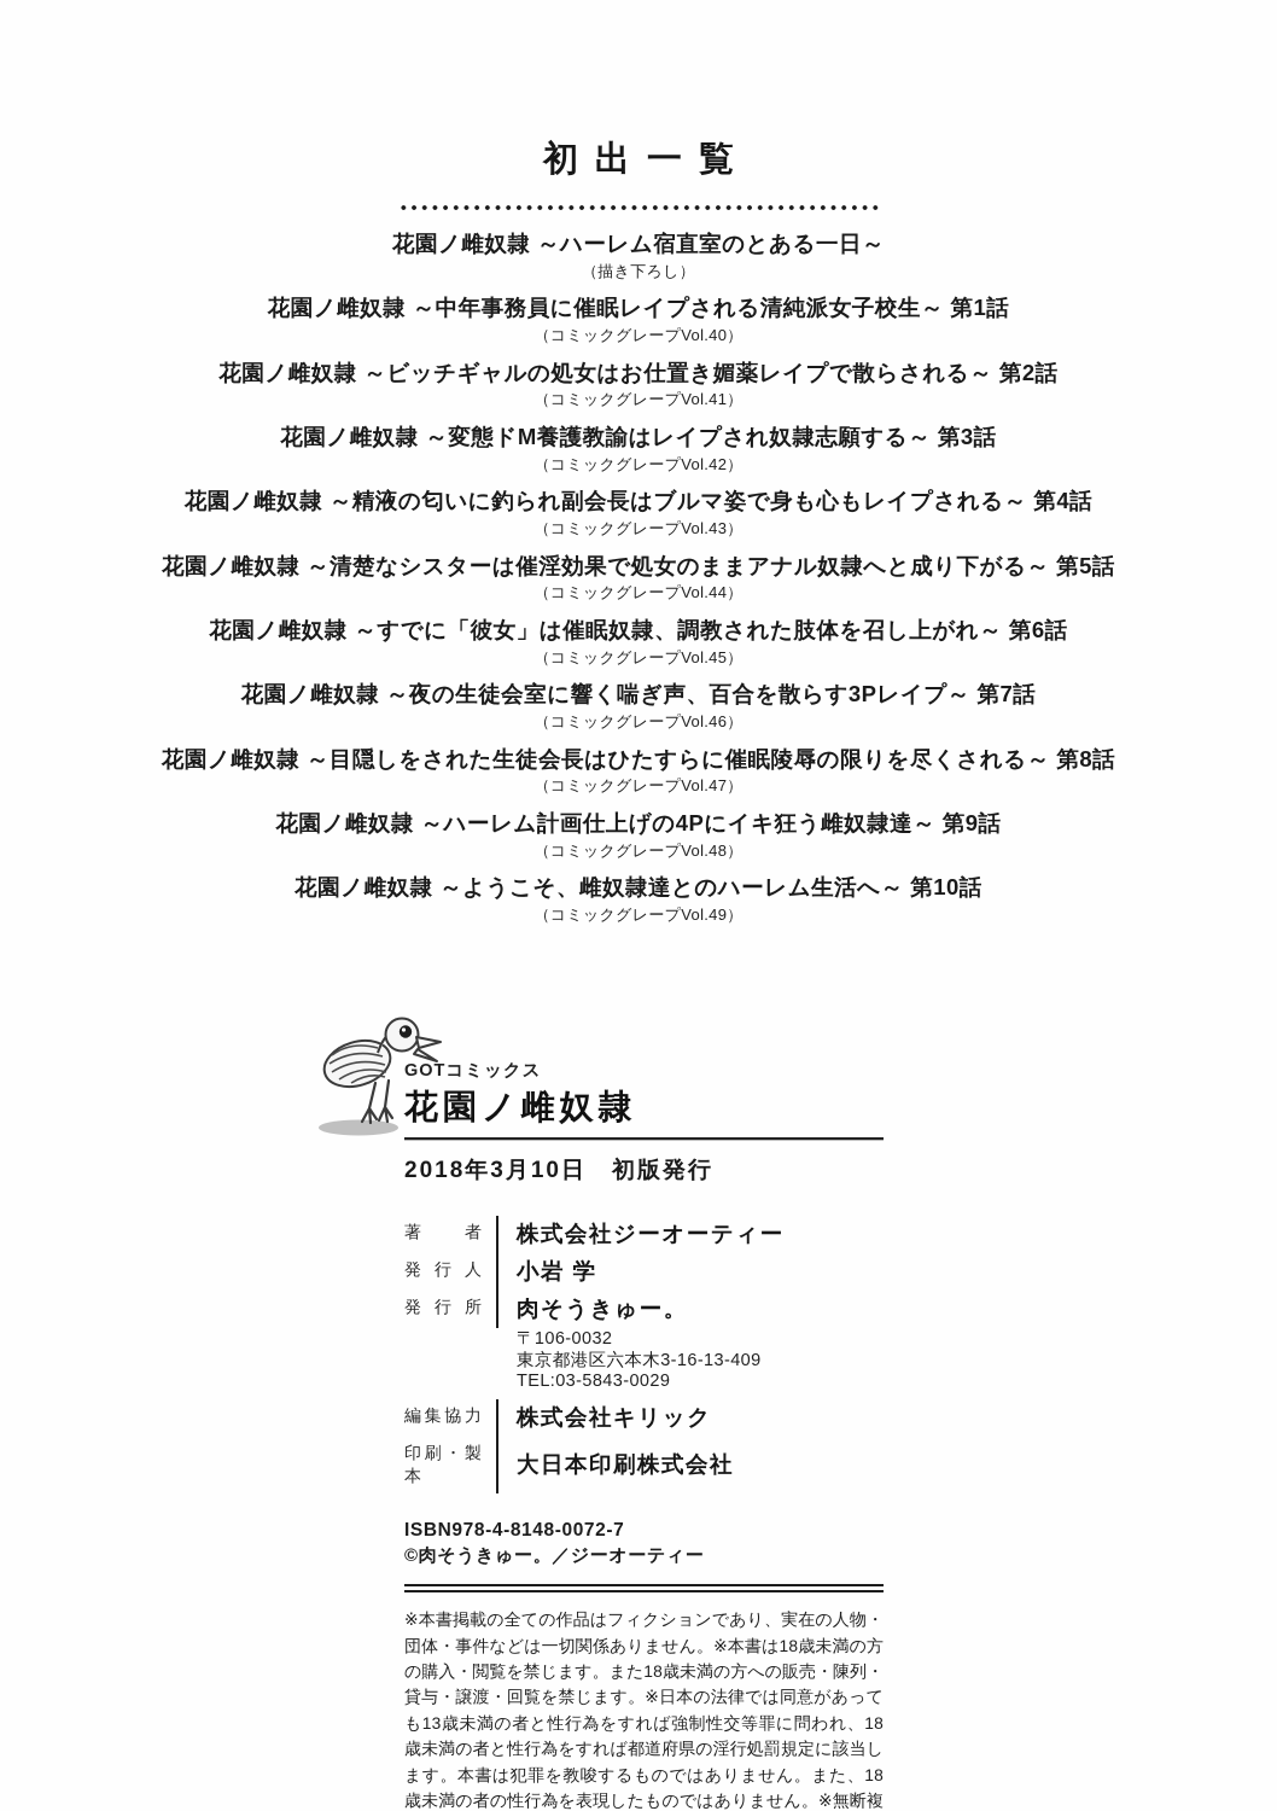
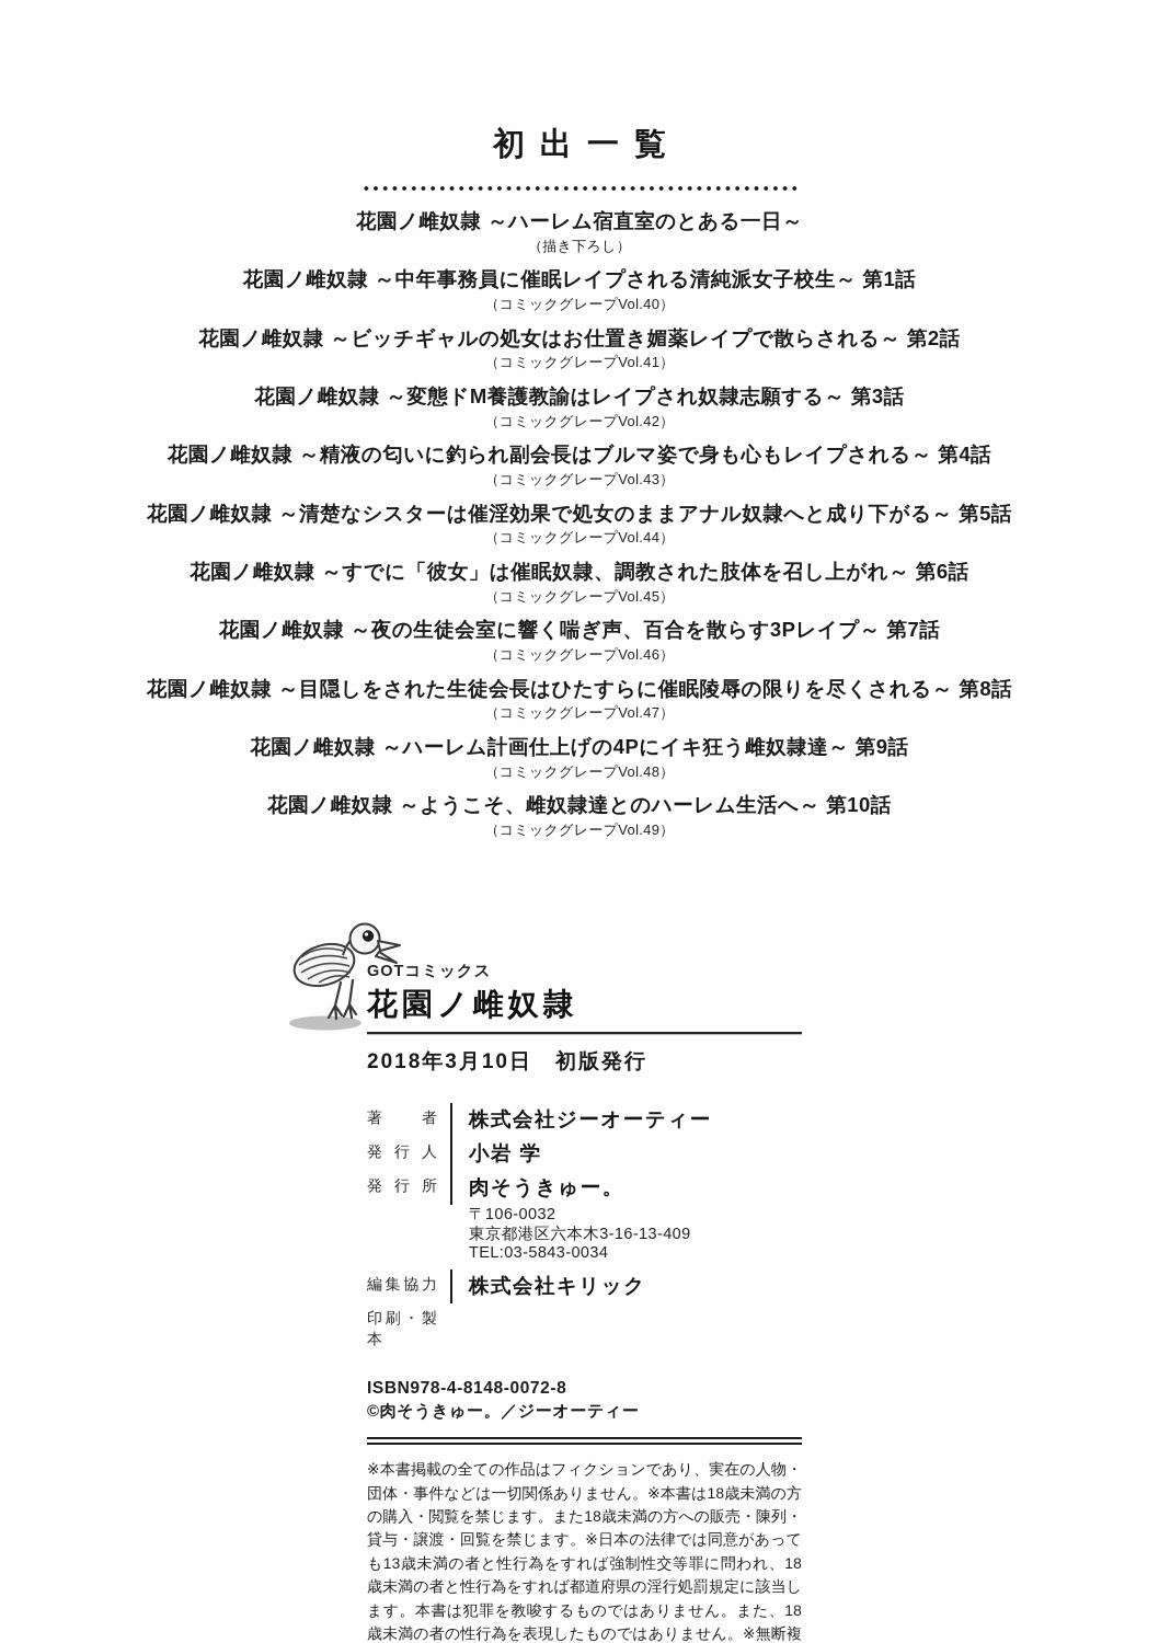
  初出一覧
  花園ノ雌奴隷 ～ハーレム宿直室のとある一日～
  （描き下ろし）
  花園ノ雌奴隷 ～中年事務員に催眠レイプされる清純派女子校生～ 第1話
  （コミックグレープVol.40）
  花園ノ雌奴隷 ～ビッチギャルの処女はお仕置き媚薬レイプで散らされる～ 第2話
  （コミックグレープVol.41）
  花園ノ雌奴隷 ～変態ドM養護教諭はレイプされ奴隷志願する～ 第3話
  （コミックグレープVol.42）
  花園ノ雌奴隷 ～精液の匂いに釣られ副会長はブルマ姿で身も心もレイプされる～ 第4話
  （コミックグレープVol.43）
  花園ノ雌奴隷 ～清楚なシスターは催淫効果で処女のままアナル奴隷へと成り下がる～ 第5話
  （コミックグレープVol.44）
  花園ノ雌奴隷 ～すでに「彼女」は催眠奴隷、調教された肢体を召し上がれ～ 第6話
  （コミックグレープVol.45）
  花園ノ雌奴隷 ～夜の生徒会室に響く喘ぎ声、百合を散らす3Pレイプ～ 第7話
  （コミックグレープVol.46）
  花園ノ雌奴隷 ～目隠しをされた生徒会長はひたすらに催眠陵辱の限りを尽くされる～ 第8話
  （コミックグレープVol.47）
  花園ノ雌奴隷 ～ハーレム計画仕上げの4Pにイキ狂う雌奴隷達～ 第9話
  （コミックグレープVol.48）
  花園ノ雌奴隷 ～ようこそ、雌奴隷達とのハーレム生活へ～ 第10話
  （コミックグレープVol.49）
  GOTコミックス
  花園ノ雌奴隷
  2018年3月10日 初版発行
  著者
  株式会社ジーオーティー
  発行人
  小岩 学
  発行所
  肉そうきゅー。
  〒106-0032
  東京都港区六本木3-16-13-409
- TEL:03-5843-0029
+ TEL:03-5843-0034
  編集協力
  株式会社キリック
  印刷・製本
- 大日本印刷株式会社
- ISBN978-4-8148-0072-7
+ ISBN978-4-8148-0072-8
  ©肉そうきゅー。／ジーオーティー
  ※本書掲載の全ての作品はフィクションであり、実在の人物・団体・事件などは一切関係ありません。※本書は18歳未満の方の購入・閲覧を禁じます。また18歳未満の方への販売・陳列・貸与・譲渡・回覧を禁じます。※日本の法律では同意があっても13歳未満の者と性行為をすれば強制性交等罪に問われ、18歳未満の者と性行為をすれば都道府県の淫行処罰規定に該当します。本書は犯罪を教唆するものではありません。また、18歳未満の者の性行為を表現したものではありません。※無断複
